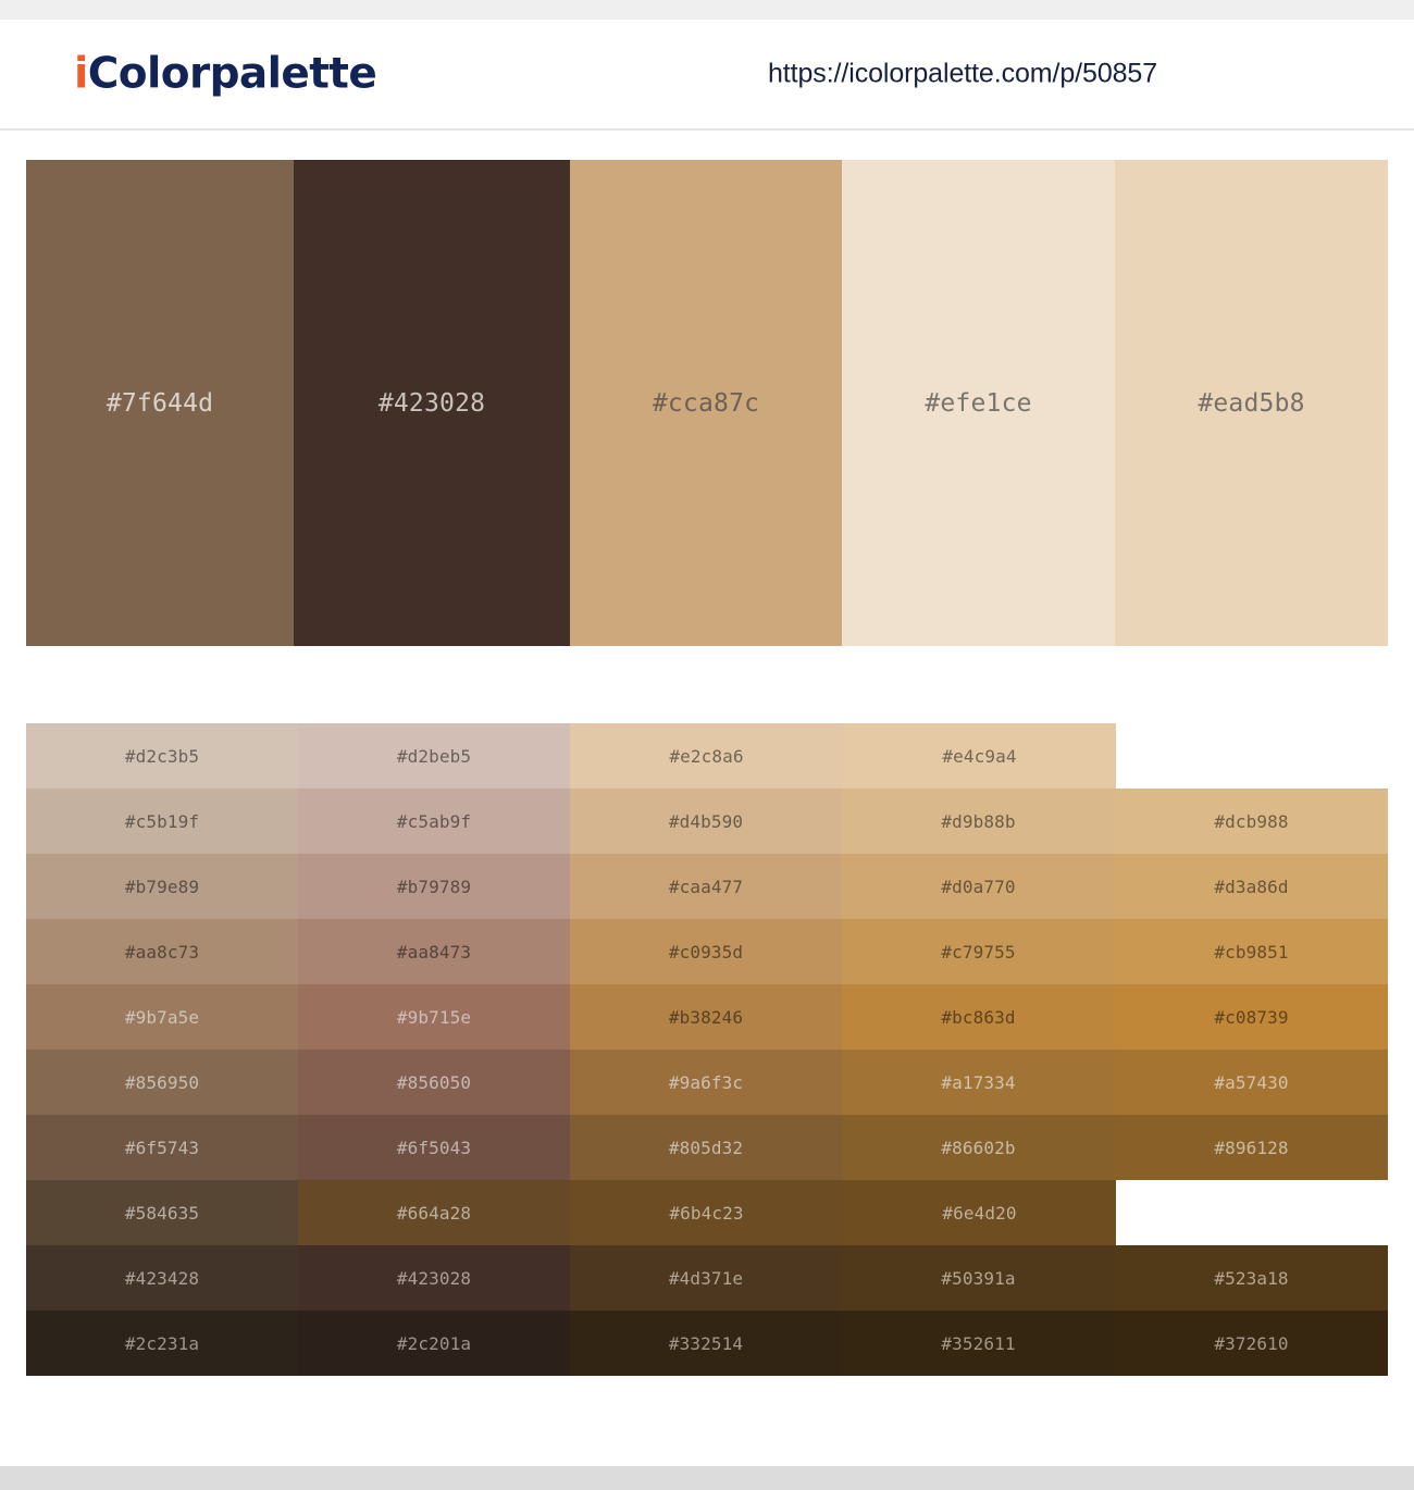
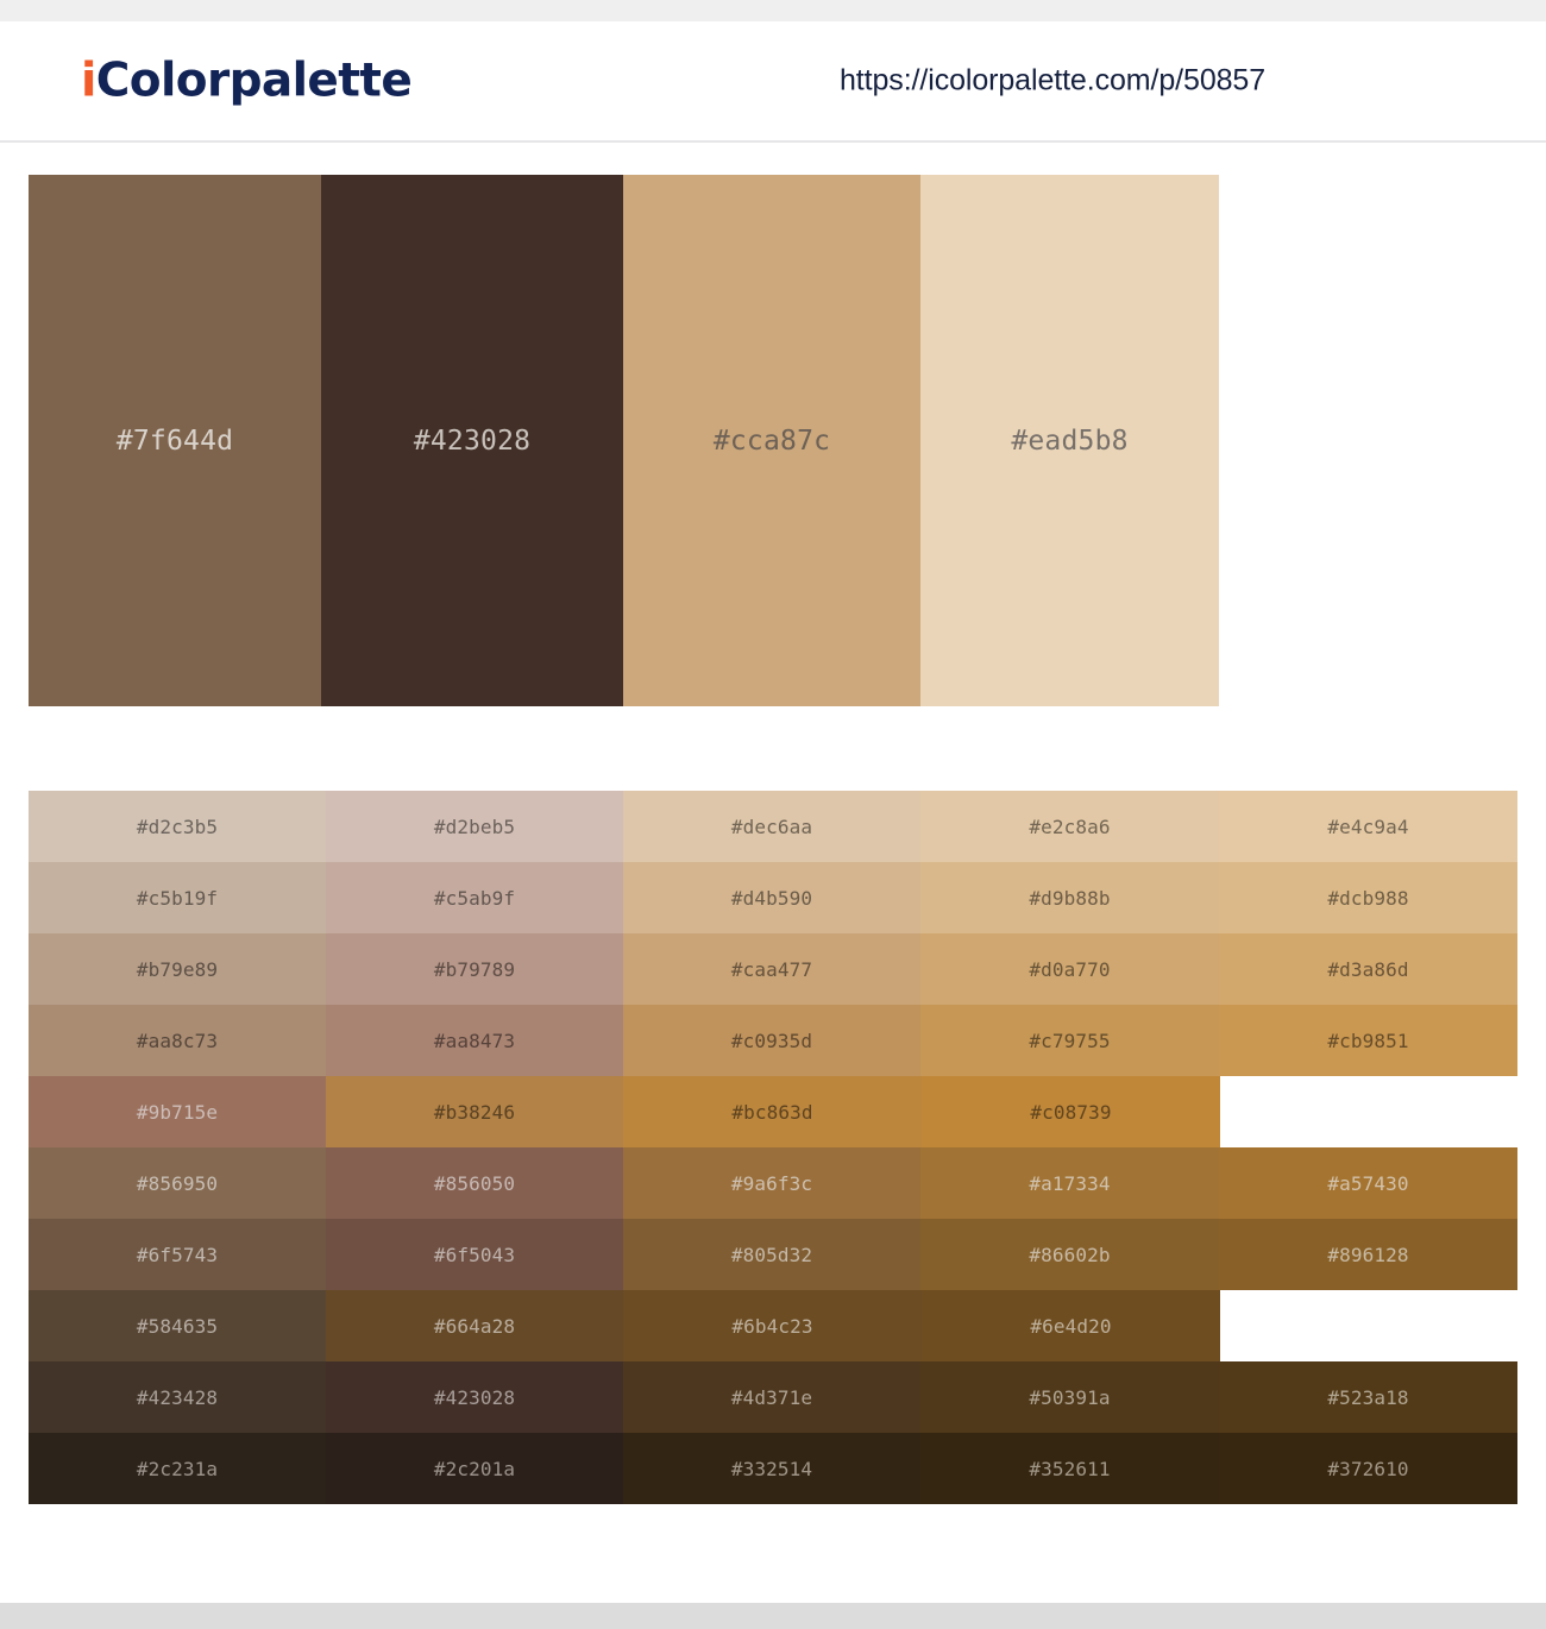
  iColorpalette
  https://icolorpalette.com/p/50857
  #7f644d
  #423028
  #cca87c
- #efe1ce
  #ead5b8
  #d2c3b5
  #d2beb5
+ #dec6aa
  #e2c8a6
  #e4c9a4
  #c5b19f
  #c5ab9f
  #d4b590
  #d9b88b
  #dcb988
  #b79e89
  #b79789
  #caa477
  #d0a770
  #d3a86d
  #aa8c73
  #aa8473
  #c0935d
  #c79755
  #cb9851
- #9b7a5e
  #9b715e
  #b38246
  #bc863d
  #c08739
  #856950
  #856050
  #9a6f3c
  #a17334
  #a57430
  #6f5743
  #6f5043
  #805d32
  #86602b
  #896128
  #584635
  #664a28
  #6b4c23
  #6e4d20
  #423428
  #423028
  #4d371e
  #50391a
  #523a18
  #2c231a
  #2c201a
  #332514
  #352611
  #372610
